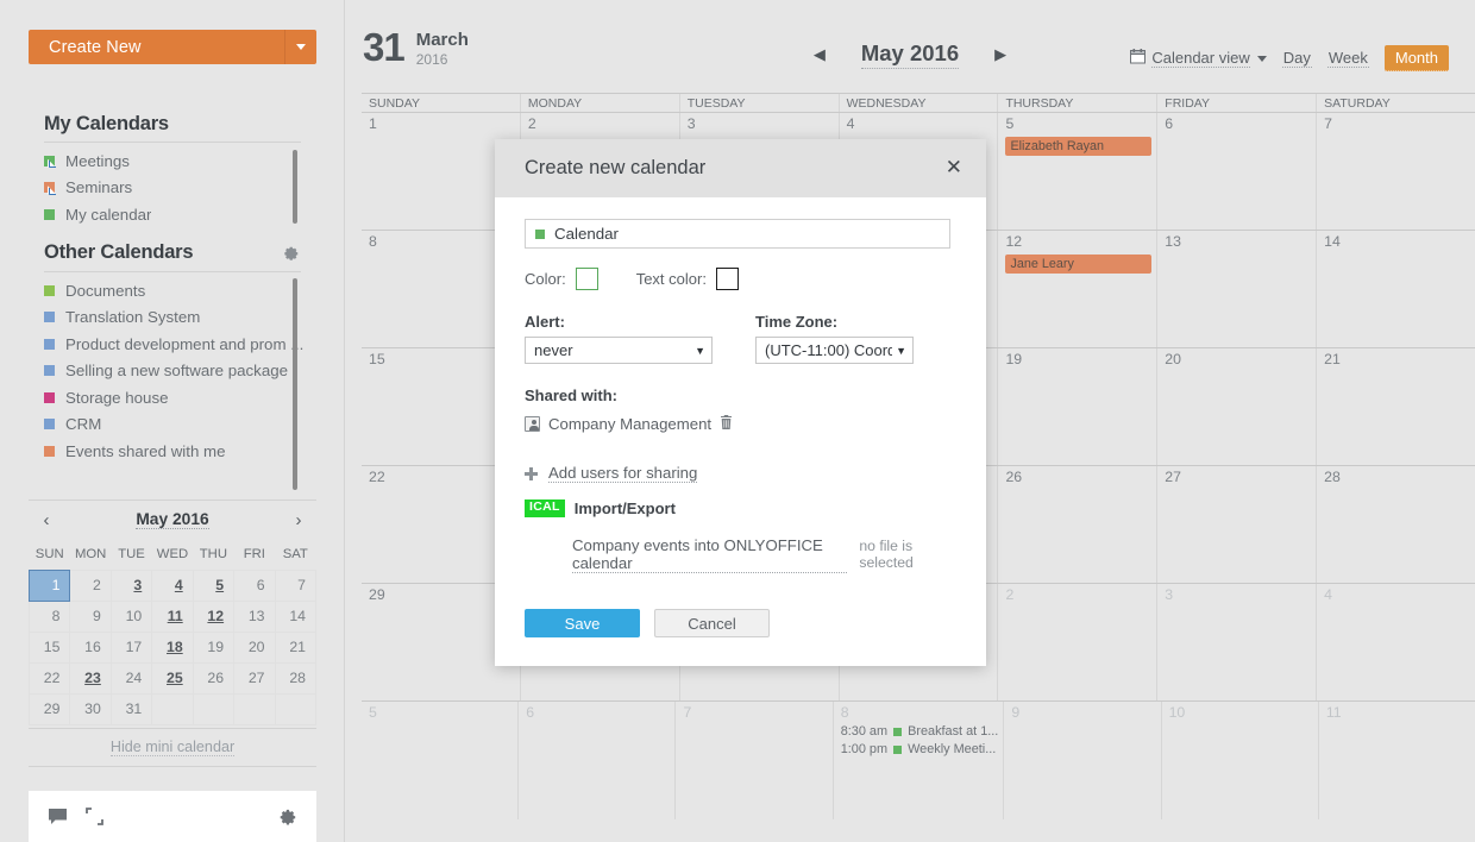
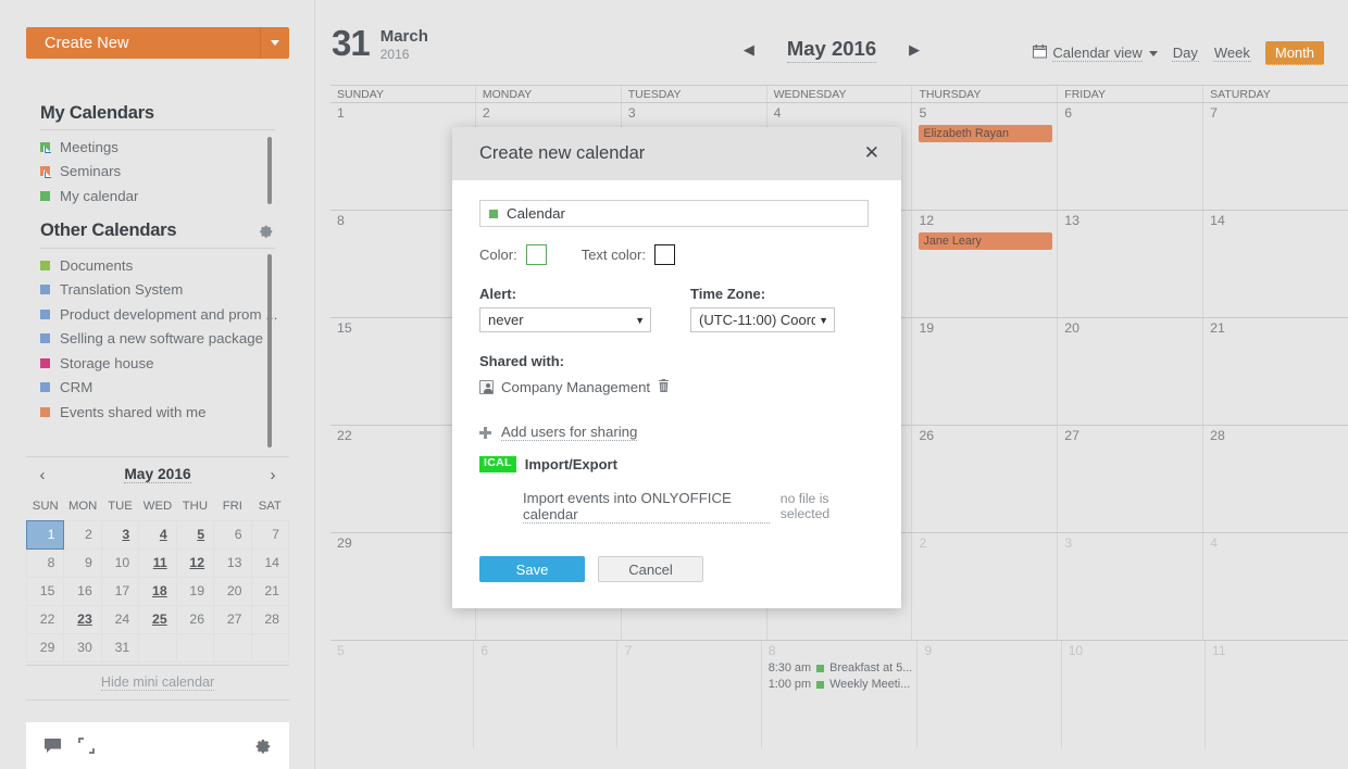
  Create New
  My Calendars
  Meetings
  Seminars
  My calendar
  Other Calendars
  Documents
  Translation System
  Product development and prom.
  Selling a new software package
  Storage house
  CRM
  Events shared with me
  ‹
  May 2016
  ›
  SUN	MON	TUE	WED	THU	FRI	SAT
  1	2	3	4	5	6	7
  8	9	10	11	12	13	14
  15	16	17	18	19	20	21
  22	23	24	25	26	27	28
  29	30	31
  Hide mini calendar
  31
  March
  2016
  ◀
  May 2016
  ▶
  Calendar view
  Day
  Week
  Month
  SUNDAY
  MONDAY
  TUESDAY
  WEDNESDAY
  THURSDAY
  FRIDAY
  SATURDAY
  1
  2
  3
  4
  5
  Elizabeth Rayan
  6
  7
  8
  12
  Jane Leary
  13
  14
  15
  19
  20
  21
  22
  26
  27
  28
  29
  2
  3
  4
  5
  6
  7
  8
  8:30 am
- Breakfast at 1...
+ Breakfast at 5...
  1:00 pm
  Weekly Meeti...
  9
  10
  11
  Create new calendar
  ✕
  Calendar
  Color:
  Text color:
  Alert:
  never
  ▼
  Time Zone:
  (UTC-11:00) Coord
  ▼
  Shared with:
  Company Management
  Add users for sharing
  ICAL
  Import/Export
- Company events into ONLYOFFICE calendar
+ Import events into ONLYOFFICE calendar
  no file is selected
  Save
  Cancel
